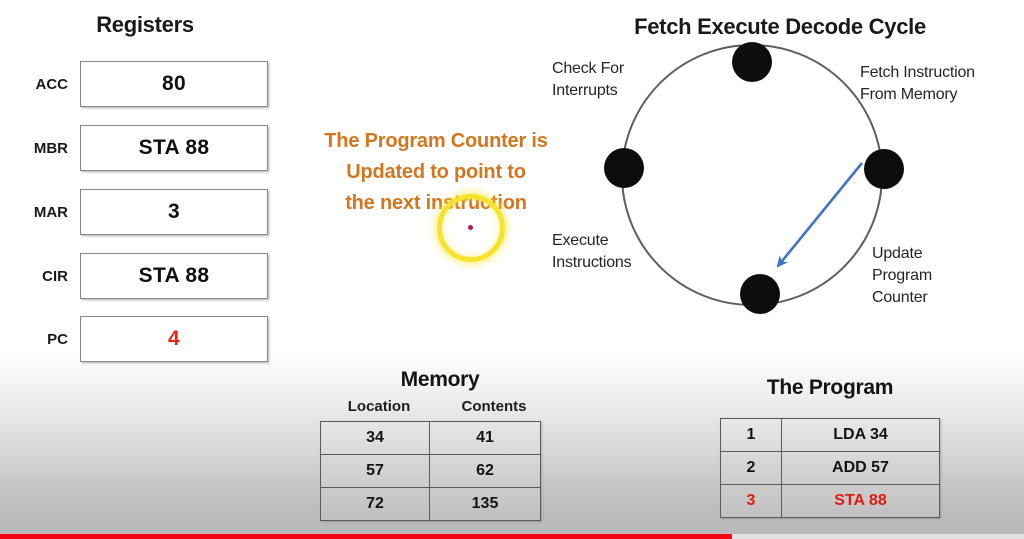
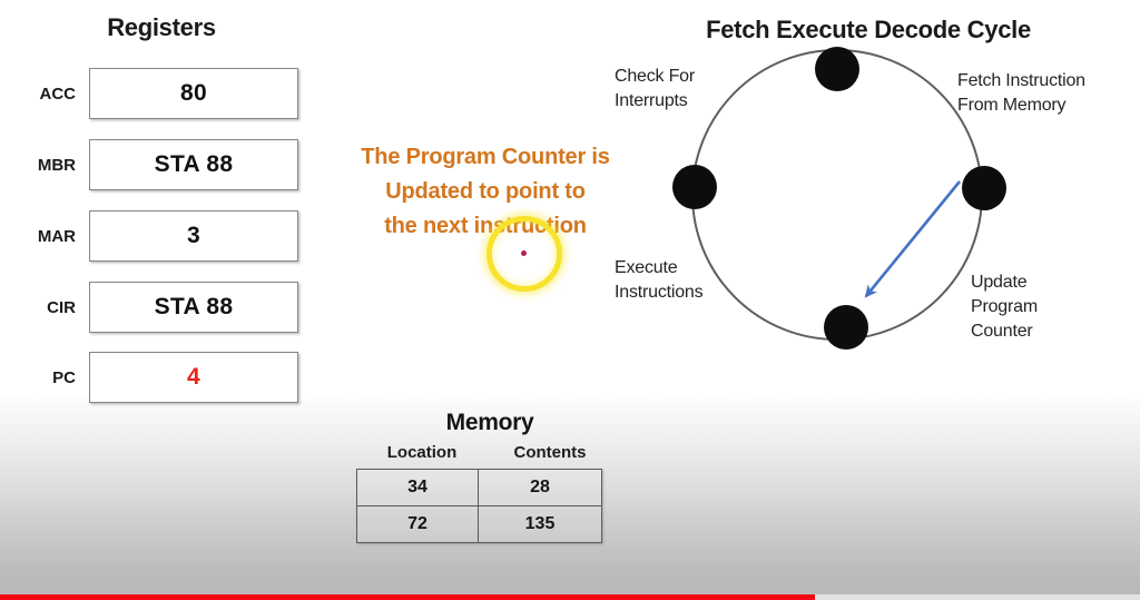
  Registers
  ACC
  80
  MBR
  STA 88
  MAR
  3
  CIR
  STA 88
  PC
  4
  The Program Counter is
  Updated to point to
  the next instruction
  Fetch Execute Decode Cycle
  Check For
  Interrupts
  Fetch Instruction
  From Memory
  Execute
  Instructions
  Update
  Program
  Counter
  Memory
  Location
  Contents
- 34	41
+ 34	28
- 57	62
  72	135
- The Program
- 1	LDA 34
- 2	ADD 57
- 3	STA 88
